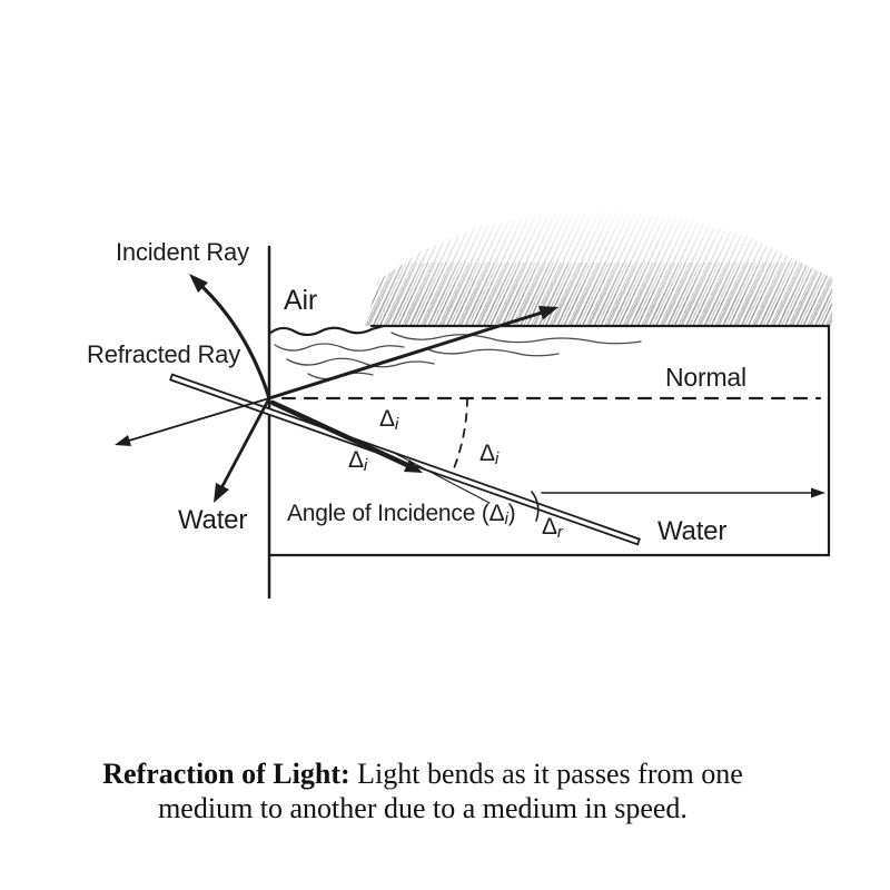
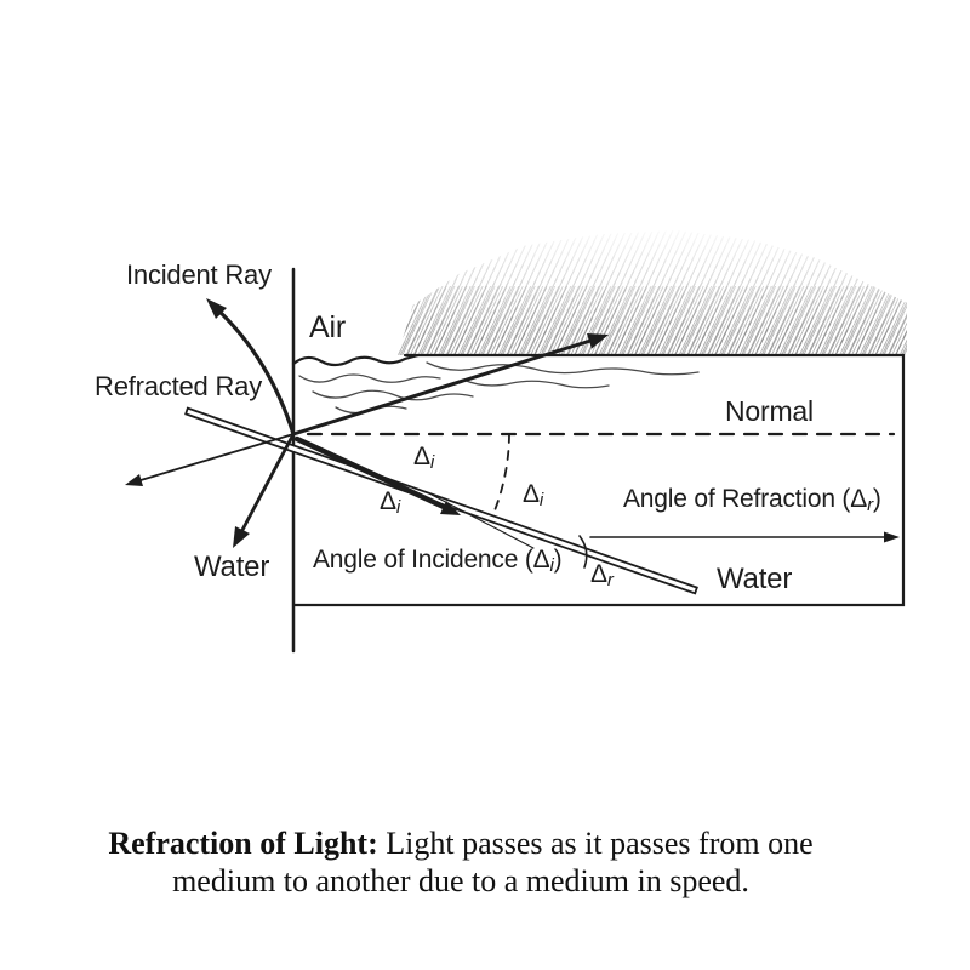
  Incident Ray
  Refracted Ray
  Air
  Water
  Normal
  Angle of Incidence (Δi)
+ Angle of Refraction (Δr)
  Water
  Δi
  Δi
  Δi
  Δr
- Refraction of Light: Light bends as it passes from one
+ Refraction of Light: Light passes as it passes from one
  medium to another due to a medium in speed.
